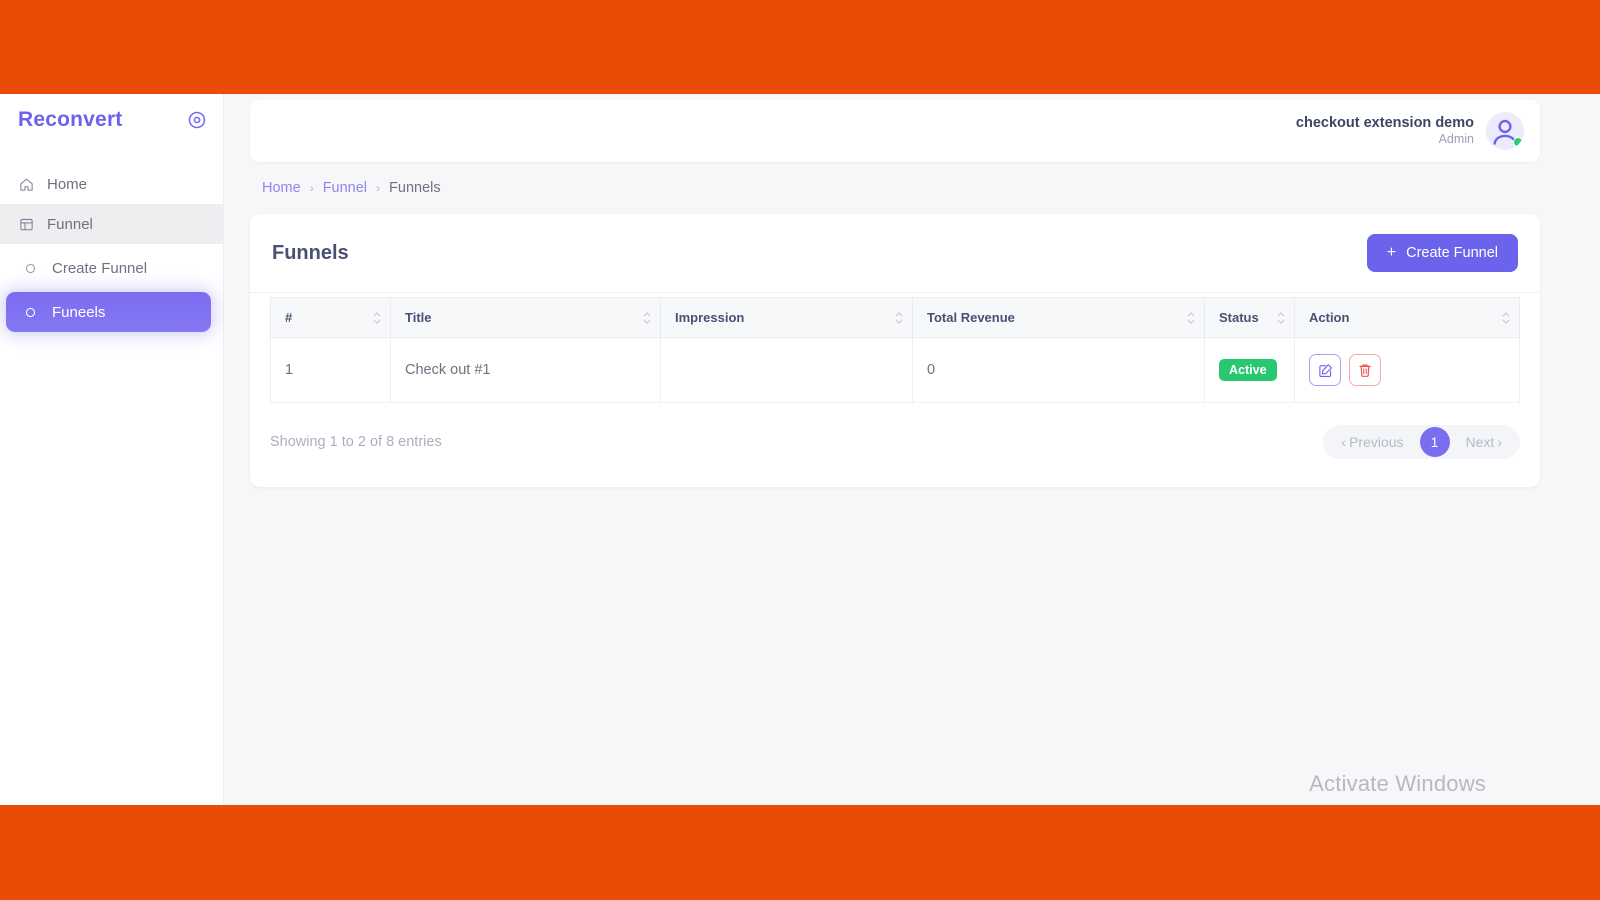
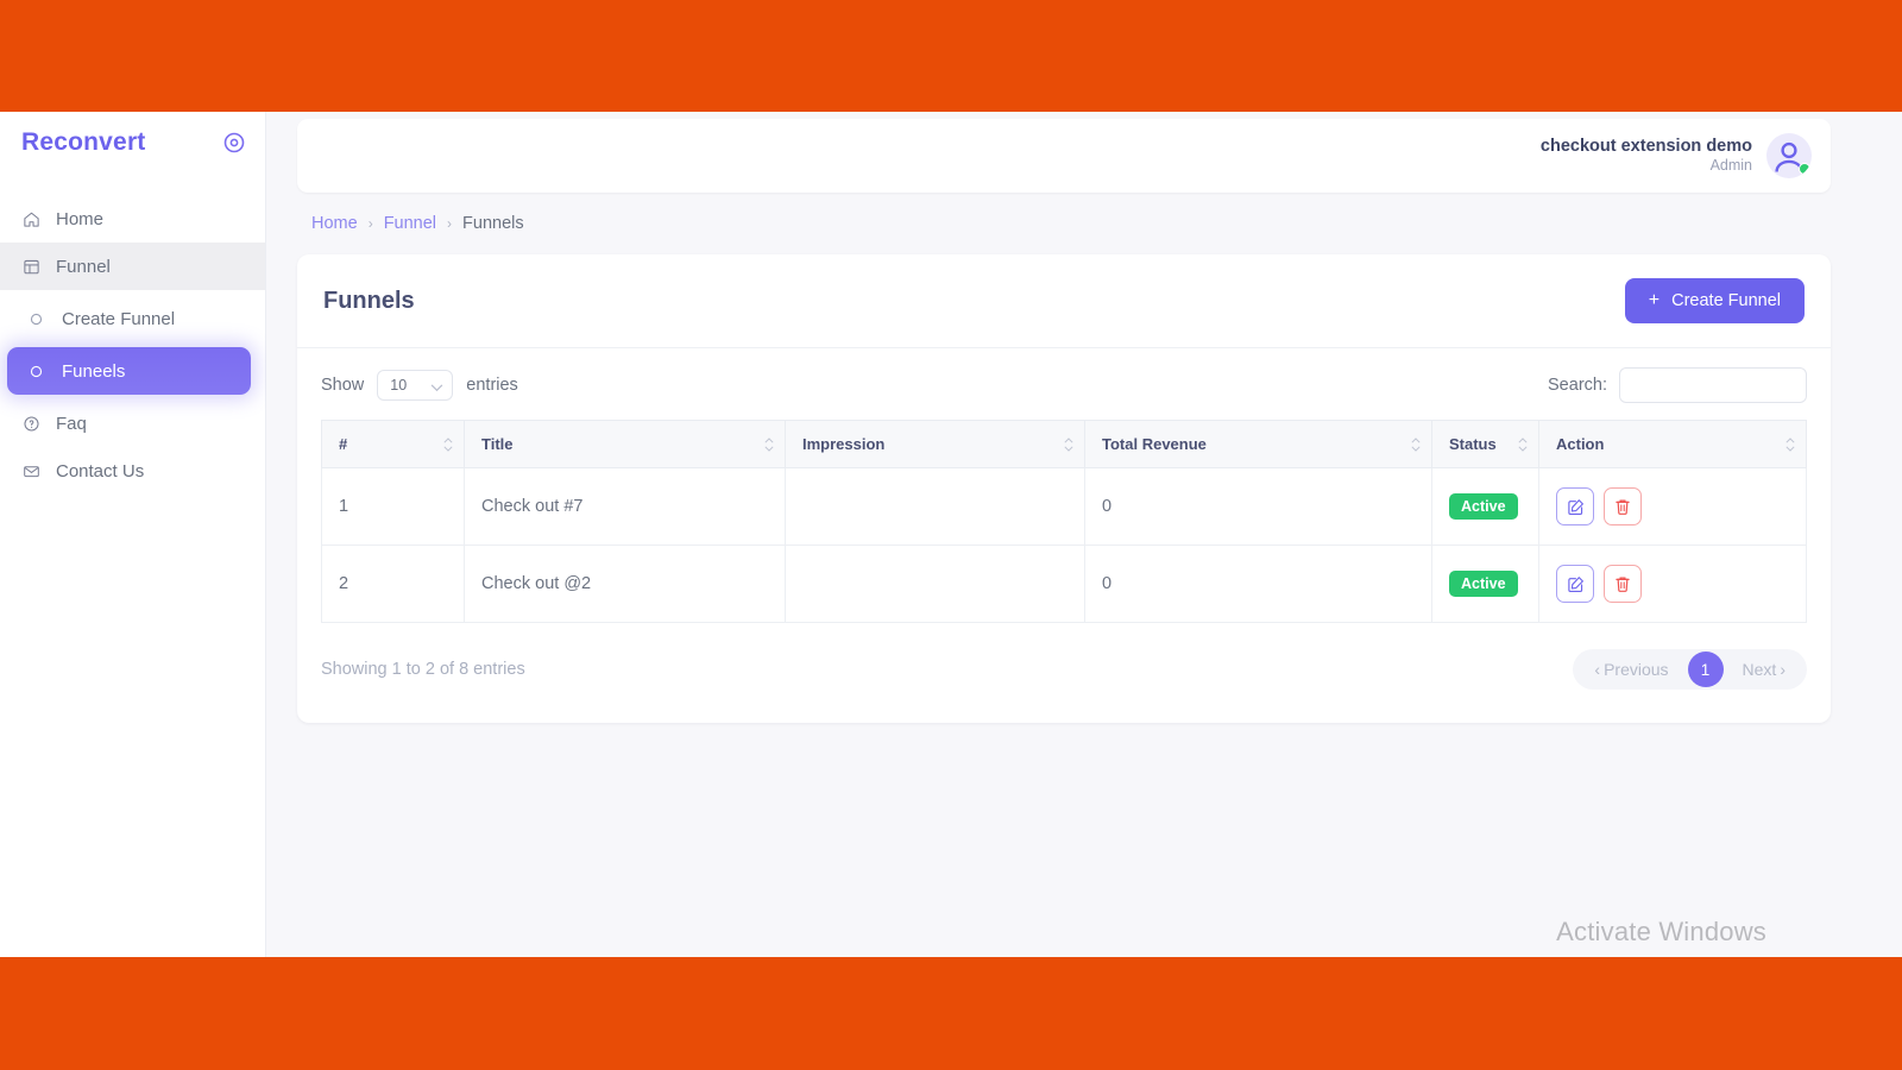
  Reconvert
  Home
  Funnel
  Create Funnel
  Funeels
+ Faq
+ Contact Us
  checkout extension demo
  Admin
  Home
  ›
  Funnel
  ›
  Funnels
  Funnels
  +
  Create Funnel
+ Show
+ 10
+ entries
+ Search:
  #	Title	Impression	Total Revenue	Status	Action
- 1	Check out #1		0	Active
+ 1	Check out #7		0	Active
+ 2	Check out @2		0	Active
  Showing 1 to 2 of 8 entries
  ‹
  Previous
  1
  Next
  ›
  Activate Windows
